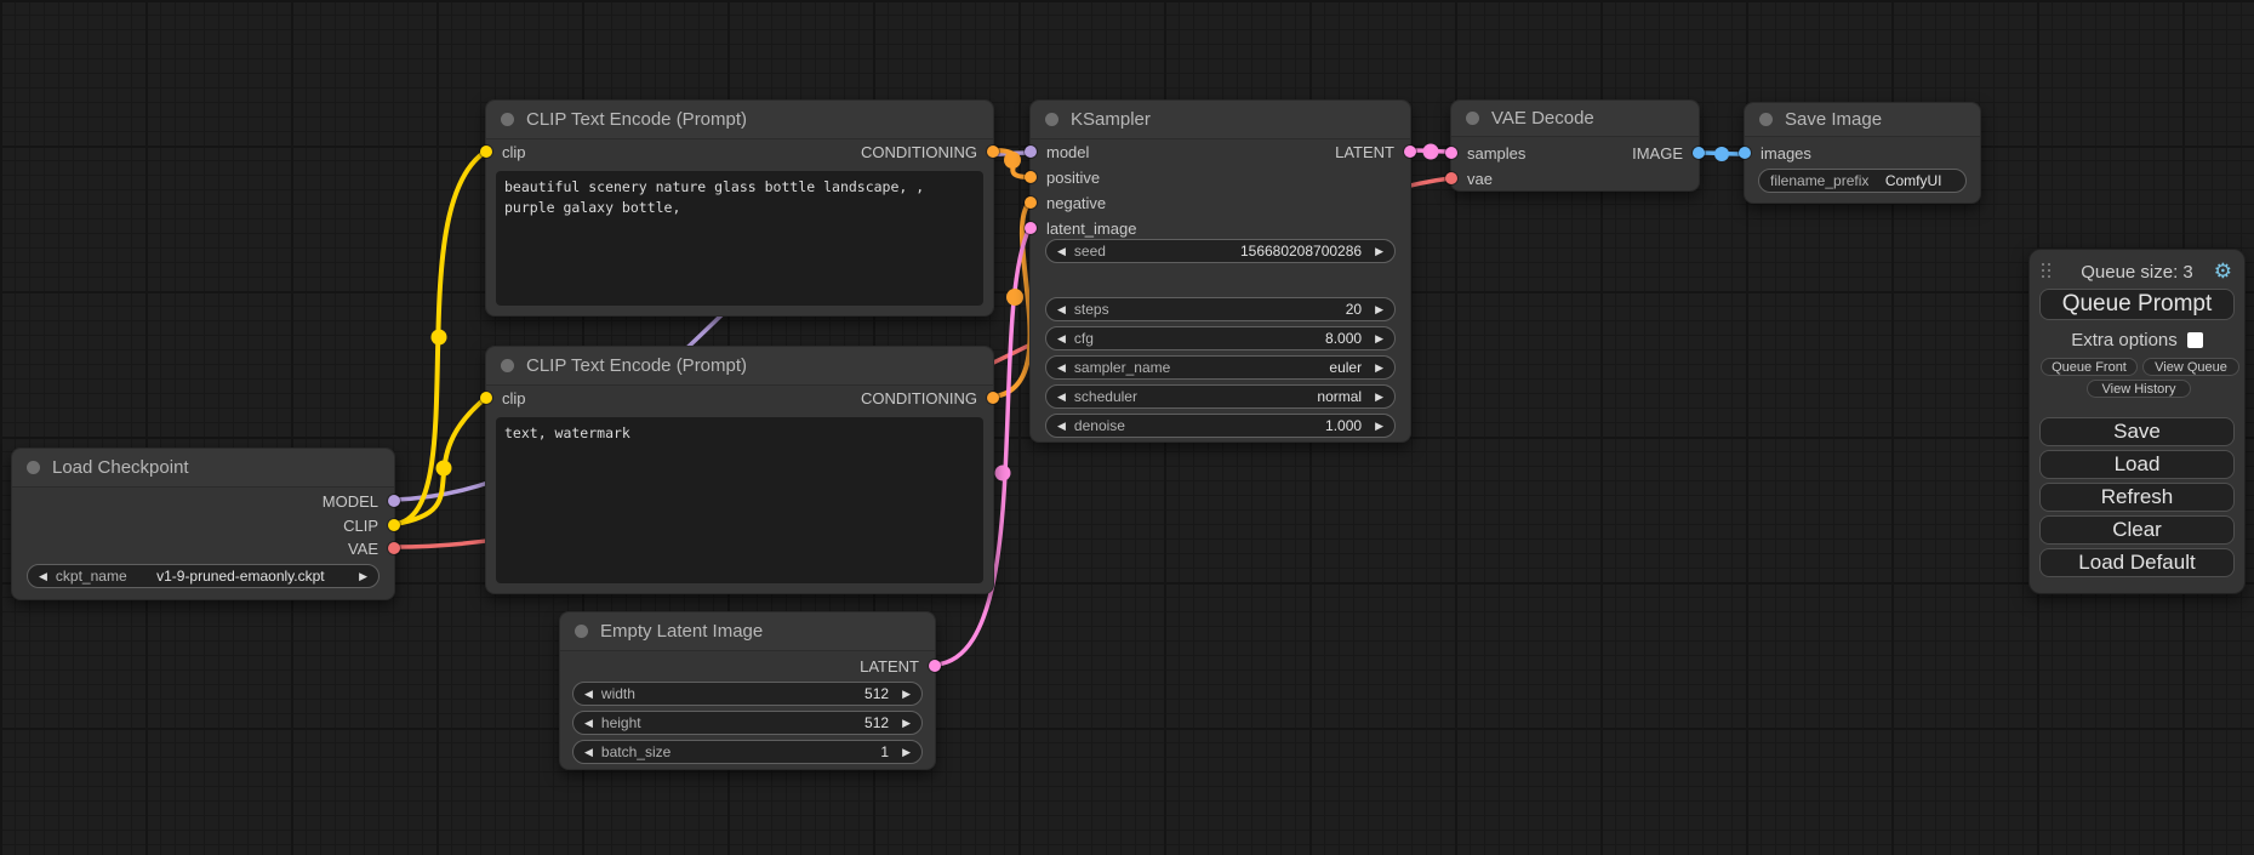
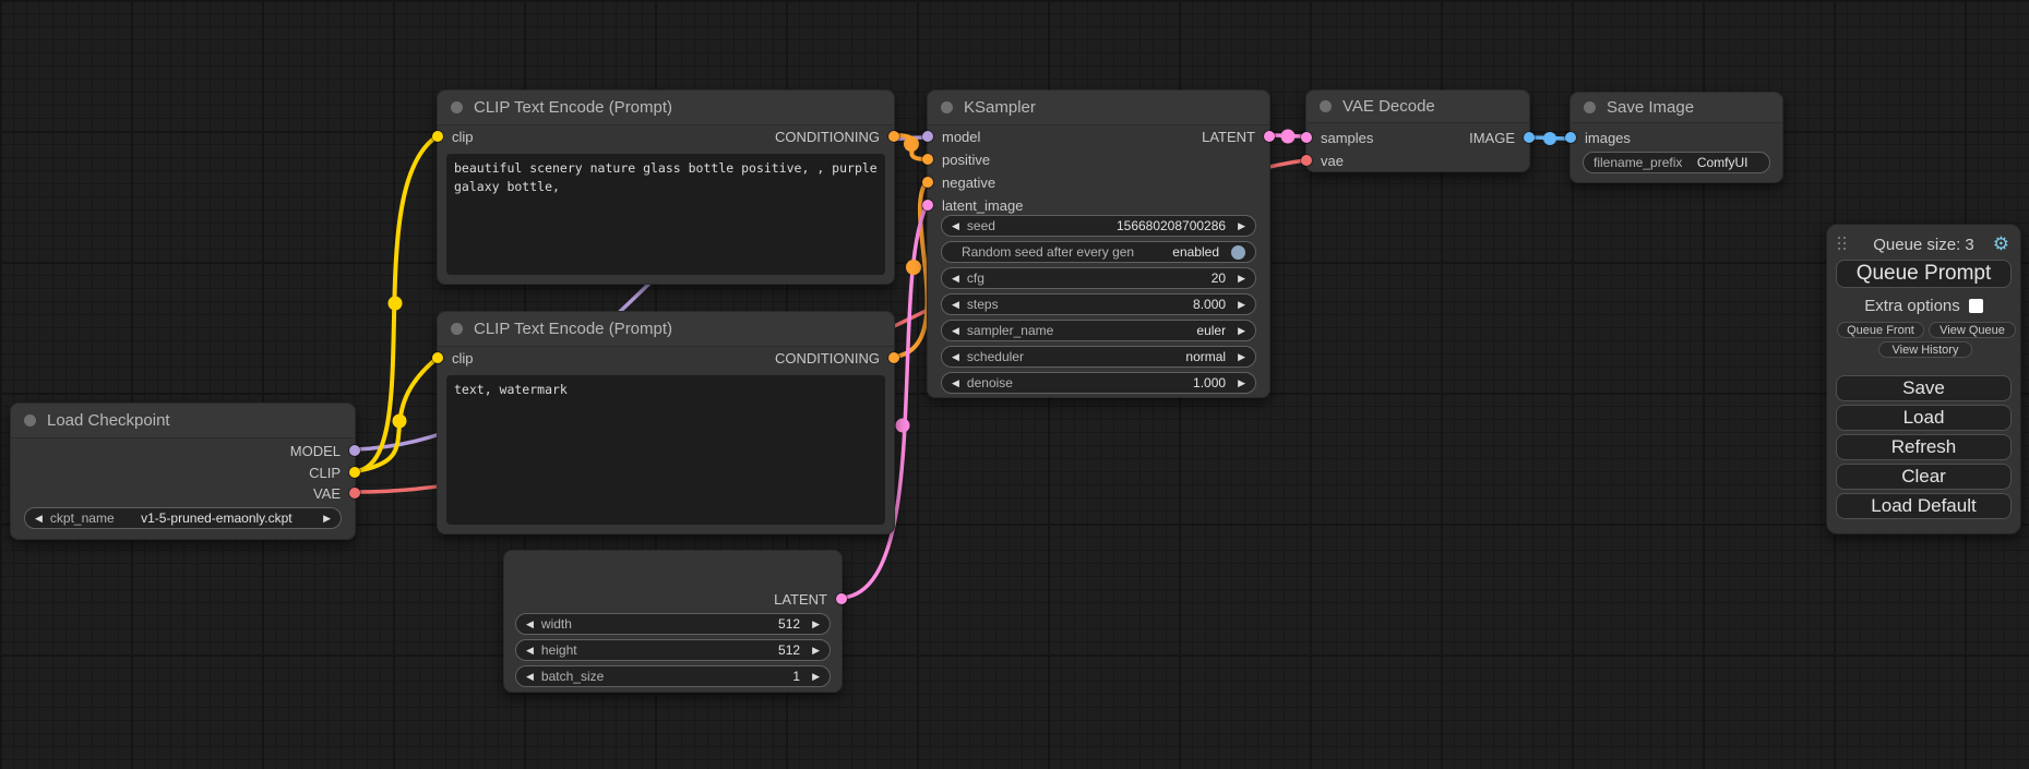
  Load Checkpoint
  MODEL
  CLIP
  VAE
  ◀
  ckpt_name
- v1-9-pruned-emaonly.ckpt
+ v1-5-pruned-emaonly.ckpt
  ▶
  CLIP Text Encode (Prompt)
  clip
  CONDITIONING
- beautiful scenery nature glass bottle landscape, , purple galaxy bottle,
+ beautiful scenery nature glass bottle positive, , purple galaxy bottle,
  CLIP Text Encode (Prompt)
  clip
  CONDITIONING
  text, watermark
- Empty Latent Image
  LATENT
  ◀
  width
  512
  ▶
  ◀
  height
  512
  ▶
  ◀
  batch_size
  1
  ▶
  KSampler
  LATENT
  model
  positive
  negative
  latent_image
  ◀
  seed
  156680208700286
  ▶
+ Random seed after every gen
+ enabled
  ◀
- steps
+ cfg
  20
  ▶
  ◀
- cfg
+ steps
  8.000
  ▶
  ◀
  sampler_name
  euler
  ▶
  ◀
  scheduler
  normal
  ▶
  ◀
  denoise
  1.000
  ▶
  VAE Decode
  samples
  vae
  IMAGE
  Save Image
  images
  filename_prefix
  ComfyUI
  Queue size: 3
  ⚙
  Queue Prompt
  Extra options
  Queue Front
  View Queue
  View History
  Save
  Load
  Refresh
  Clear
  Load Default
